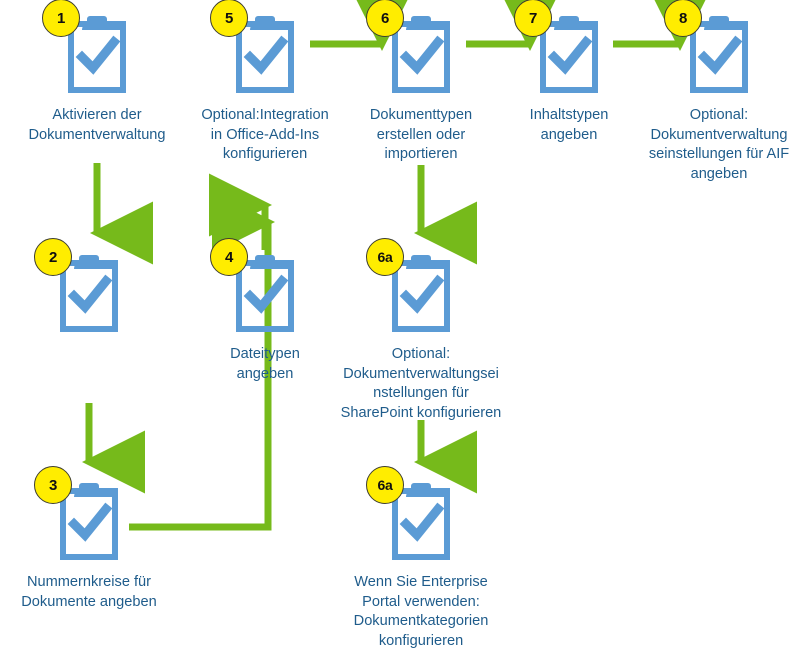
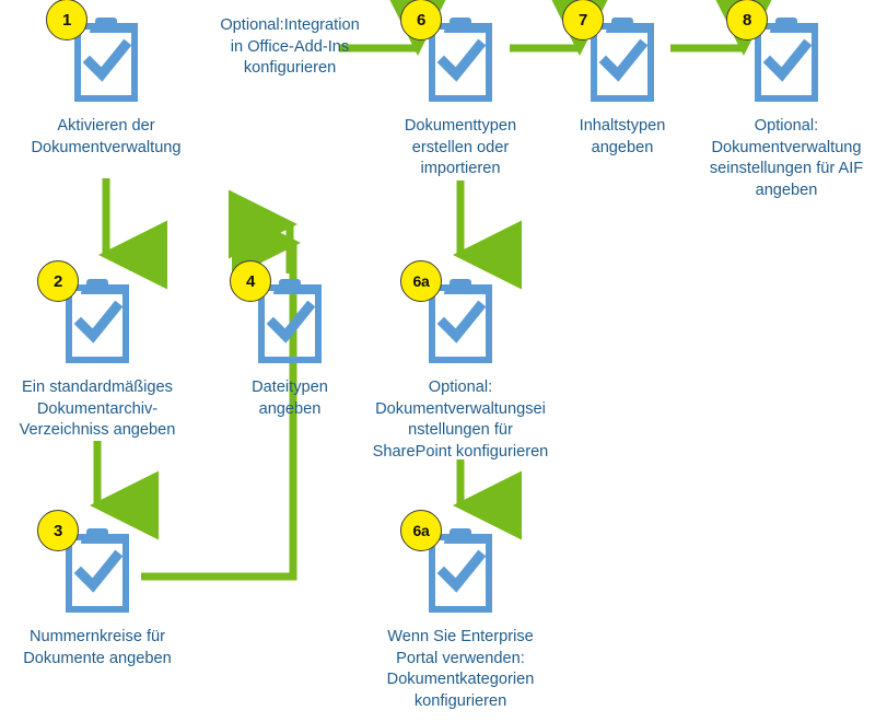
  1
  Aktivieren der
  Dokumentverwaltung
- 5
  Optional:Integration
  in Office-Add-Ins
  konfigurieren
  6
  Dokumenttypen
  erstellen oder
  importieren
  7
  Inhaltstypen
  angeben
  8
  Optional:
  Dokumentverwaltung
  seinstellungen für AIF
  angeben
  2
+ Ein standardmäßiges
+ Dokumentarchiv-
+ Verzeichniss angeben
  4
  Dateitypen
  angeben
  6a
  Optional:
  Dokumentverwaltungsei
  nstellungen für
  SharePoint konfigurieren
  3
  Nummernkreise für
  Dokumente angeben
  6a
  Wenn Sie Enterprise
  Portal verwenden:
  Dokumentkategorien
  konfigurieren
